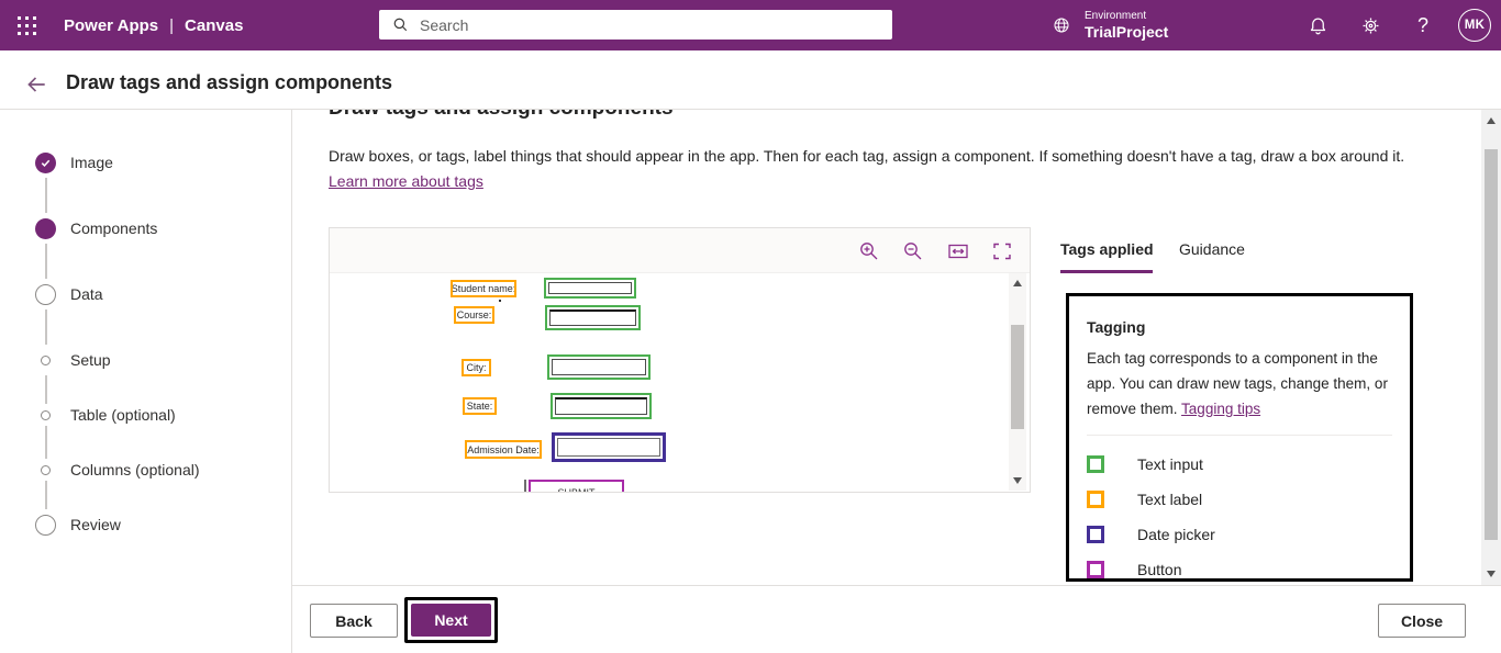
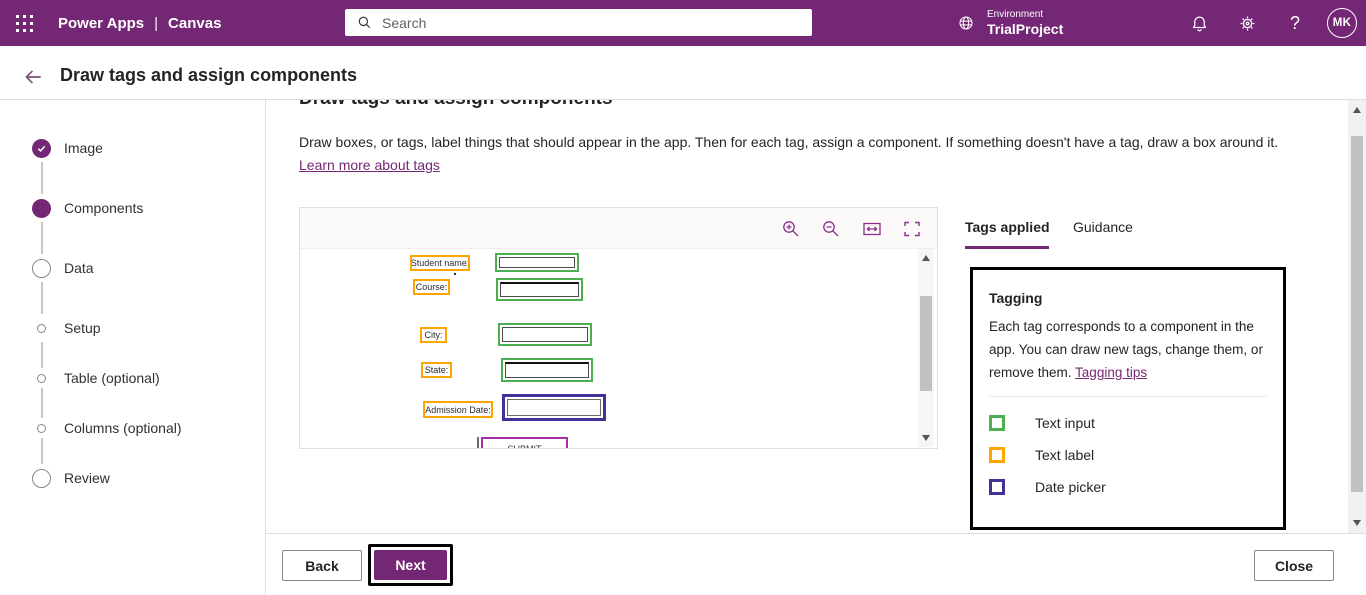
  Power Apps
  |
  Canvas
  Search
  Environment
  TrialProject
  ?
  MK
  Draw tags and assign components
  Image
  Components
  Data
  Setup
  Table (optional)
  Columns (optional)
  Review
  Draw boxes, or tags, label things that should appear in the app. Then for each tag, assign a component. If something doesn't have a tag, draw a box around it.
  Learn more about tags
  Student name
  Course:
  City:
  State:
  Admission Date:
  Tags applied
  Guidance
  Tagging
  Each tag corresponds to a component in the app. You can draw new tags, change them, or remove them. Tagging tips
  Text input
  Text label
  Date picker
- Button
  Back
  Next
  Close
